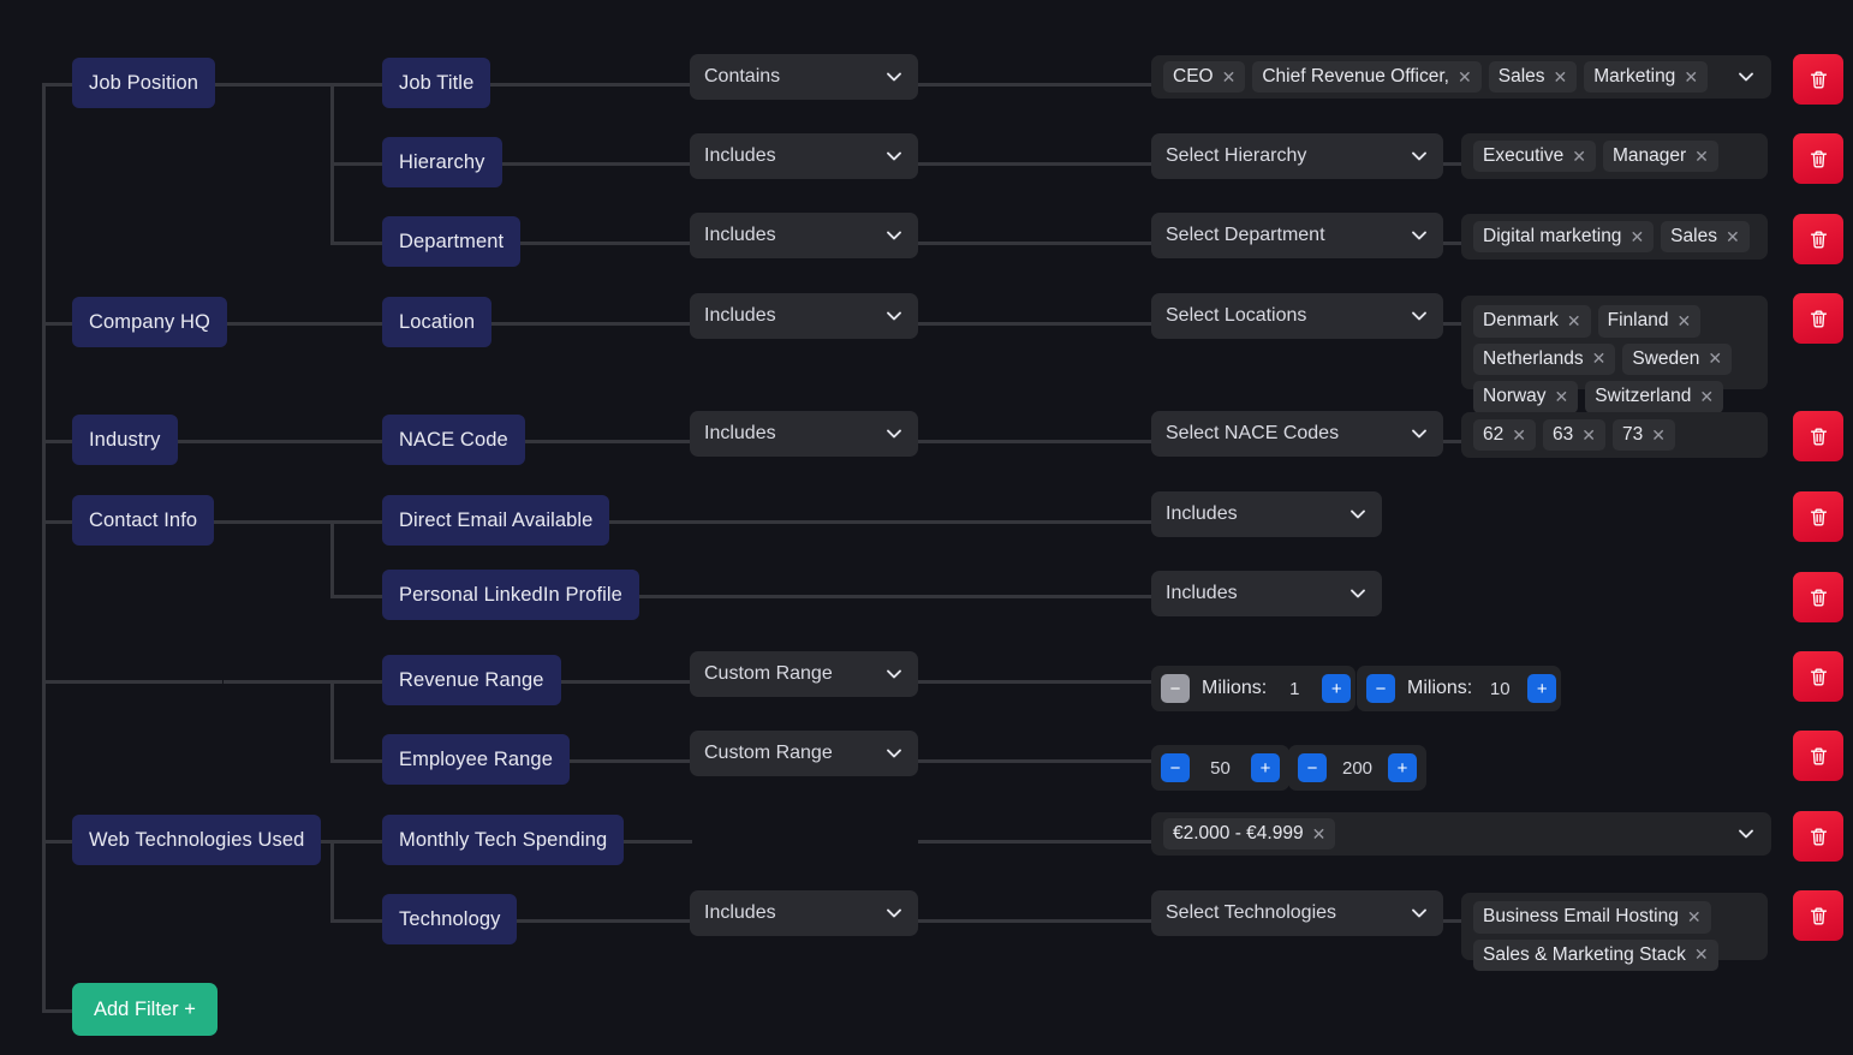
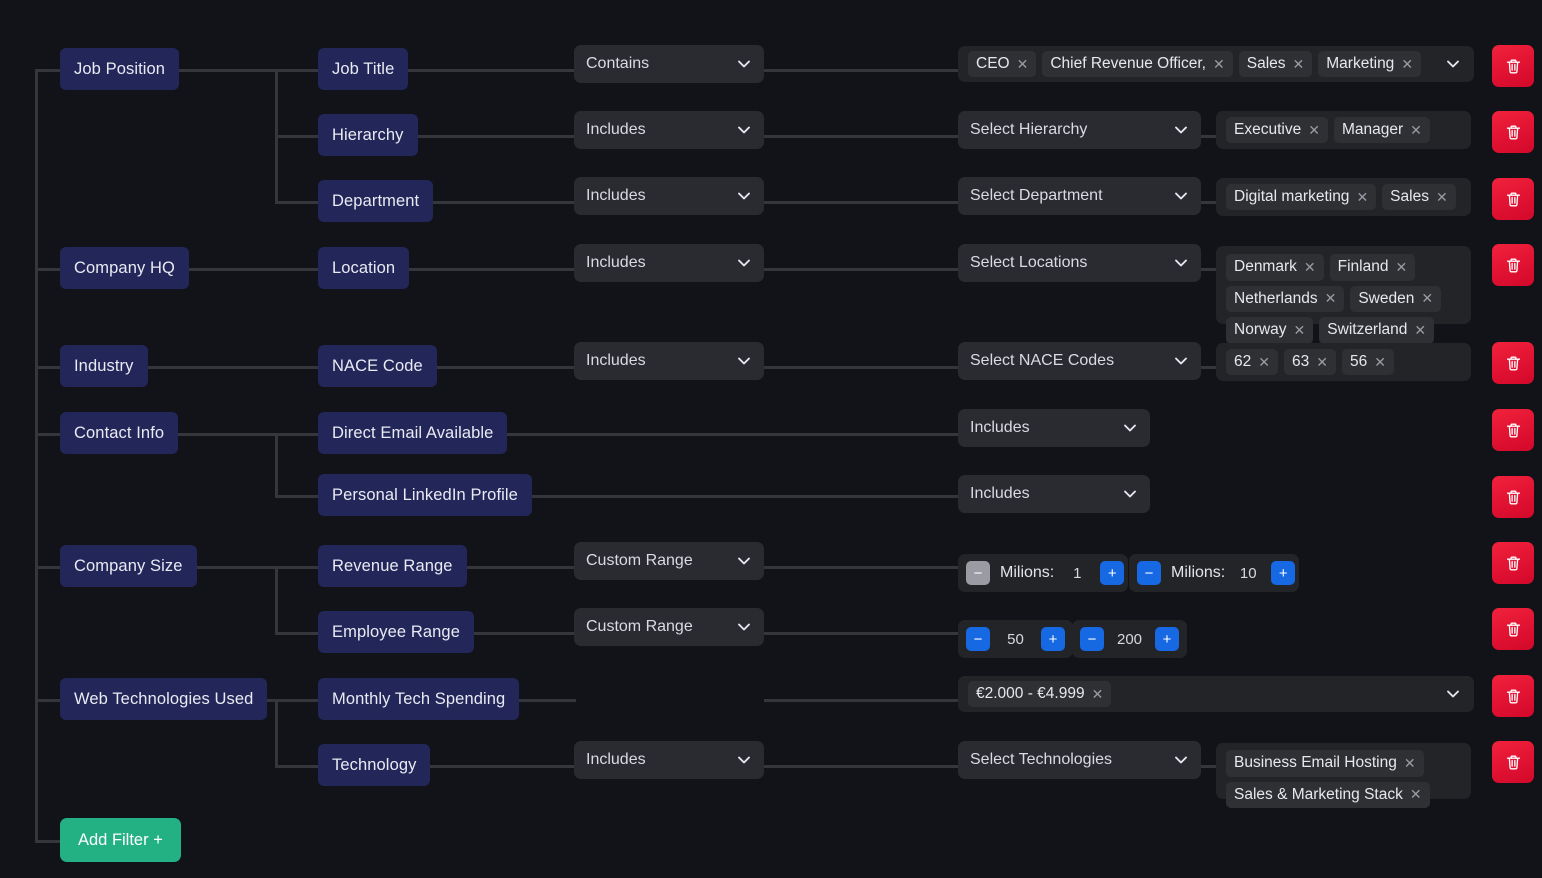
  Job Position
  Company HQ
  Industry
  Contact Info
+ Company Size
  Web Technologies Used
  Job Title
  Hierarchy
  Department
  Location
  NACE Code
  Direct Email Available
  Personal LinkedIn Profile
  Revenue Range
  Employee Range
  Monthly Tech Spending
  Technology
  Contains
  Includes
  Includes
  Includes
  Includes
  Custom Range
  Custom Range
  Includes
  Select Hierarchy
  Select Department
  Select Locations
  Select NACE Codes
  Includes
  Includes
  Select Technologies
  CEO
  ✕
  Chief Revenue Officer,
  ✕
  Sales
  ✕
  Marketing
  ✕
  Executive
  ✕
  Manager
  ✕
  Digital marketing
  ✕
  Sales
  ✕
  Denmark
  ✕
  Finland
  ✕
  Netherlands
  ✕
  Sweden
  ✕
  Norway
  ✕
  Switzerland
  ✕
  62
  ✕
  63
  ✕
- 73
+ 56
  ✕
  €2.000 - €4.999
  ✕
  Business Email Hosting
  ✕
  Sales & Marketing Stack
  ✕
  −
  Milions:
  1
  +
  −
  Milions:
  10
  +
  −
  50
  +
  −
  200
  +
  Add Filter +
